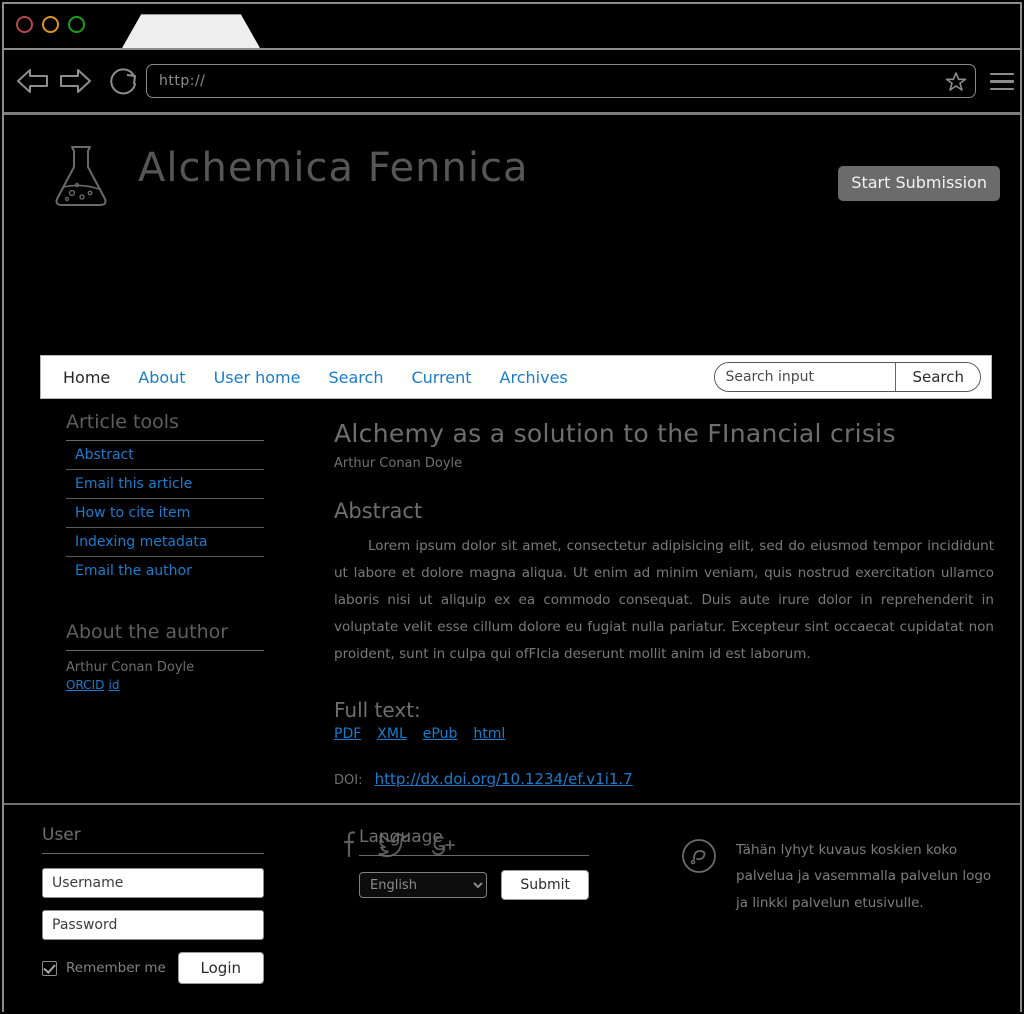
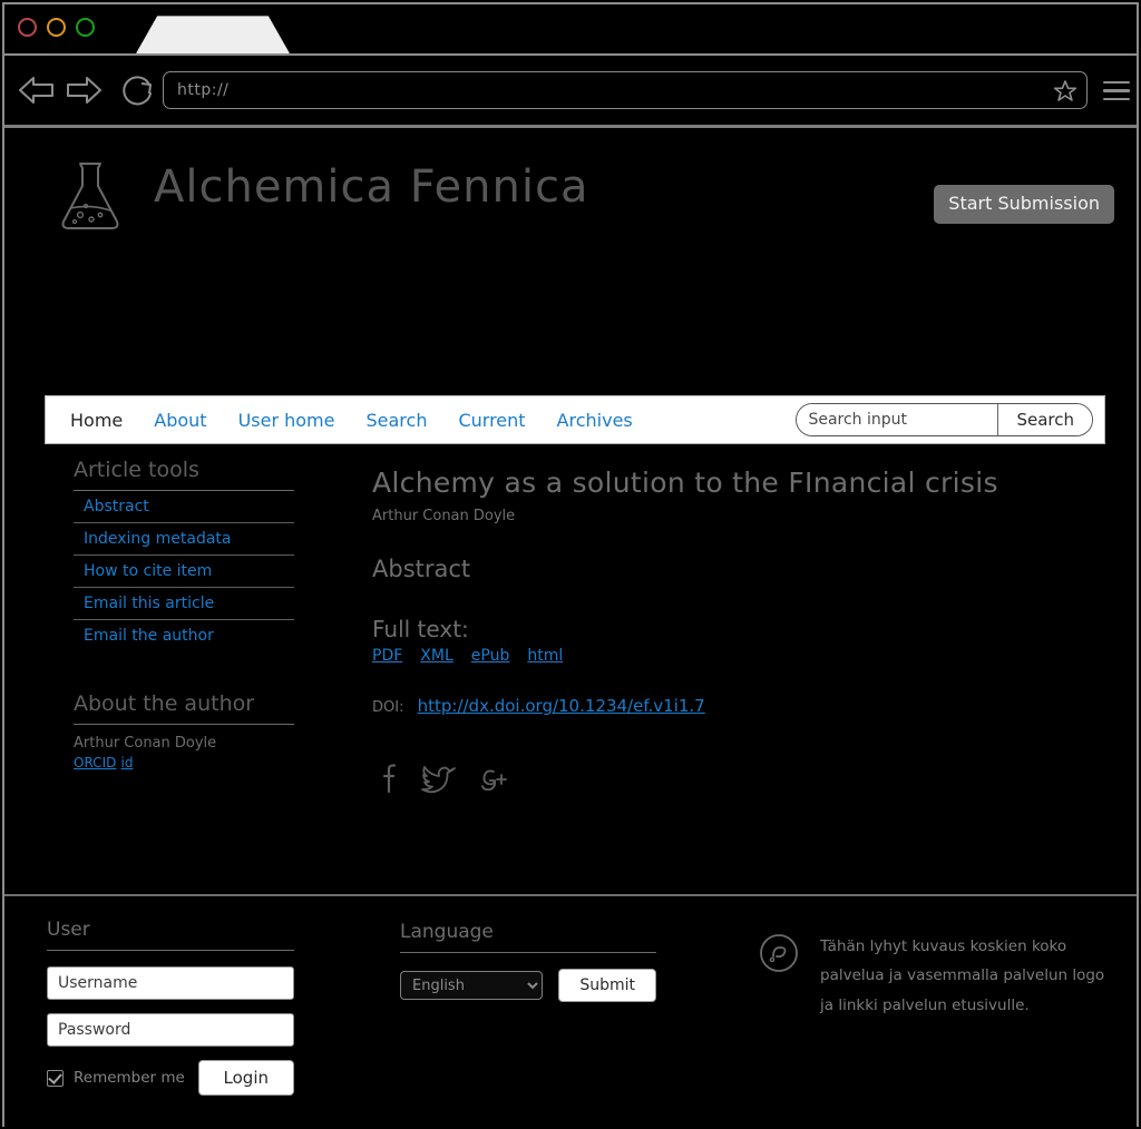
  http://
  Alchemica Fennica
  Start Submission
  Home
  About
  User home
  Search
  Current
  Archives
  Search input
  Search
  Article tools
  Abstract
- Email this article
+ Indexing metadata
  How to cite item
- Indexing metadata
+ Email this article
  Email the author
  About the author
  Arthur Conan Doyle
  ORCID id
  Alchemy as a solution to the FInancial crisis
  Arthur Conan Doyle
  Abstract
- Lorem ipsum dolor sit amet, consectetur adipisicing elit, sed do eiusmod tempor incididunt ut labore et dolore magna aliqua. Ut enim ad minim veniam, quis nostrud exercitation ullamco laboris nisi ut aliquip ex ea commodo consequat. Duis aute irure dolor in reprehenderit in voluptate velit esse cillum dolore eu fugiat nulla pariatur. Excepteur sint occaecat cupidatat non proident, sunt in culpa qui ofFIcia deserunt mollit anim id est laborum.
  Full text:
  PDF
  XML
  ePub
  html
  DOI: http://dx.doi.org/10.1234/ef.v1i1.7
  User
  Username
  Password
  Remember me
  Login
  Language
  English
  Submit
  Tähän lyhyt kuvaus koskien koko palvelua ja vasemmalla palvelun logo ja linkki palvelun etusivulle.
